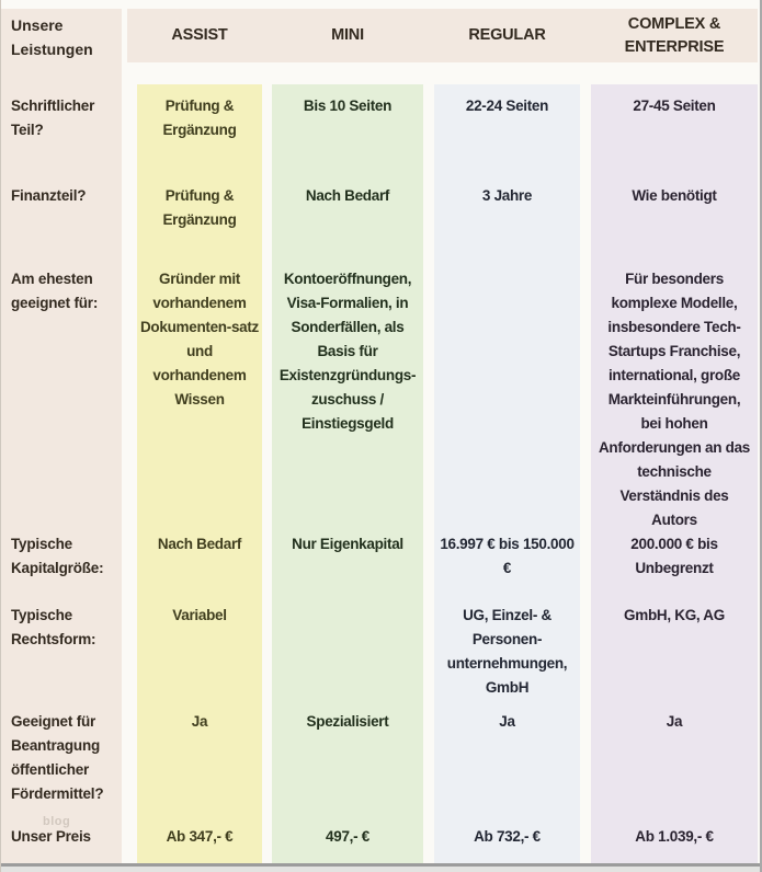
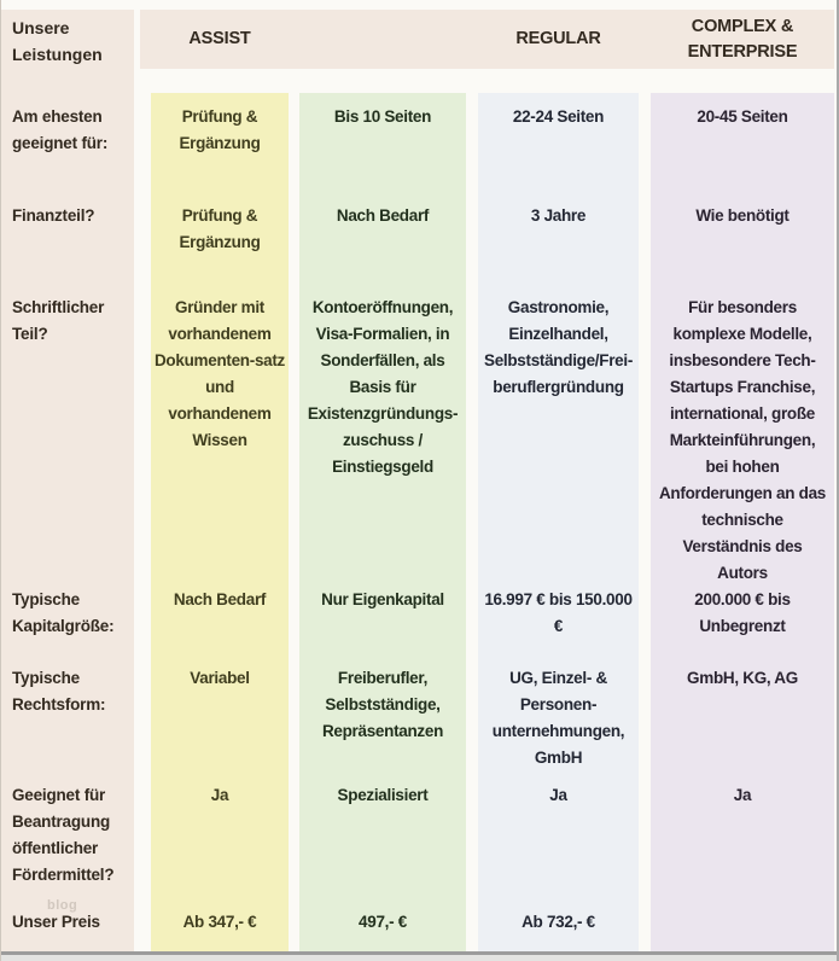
  Unsere Leistungen
- Schriftlicher Teil?
+ Am ehesten geeignet für:
  Finanzteil?
- Am ehesten geeignet für:
+ Schriftlicher Teil?
  Typische Kapitalgröße:
  Typische Rechtsform:
  Geeignet für Beantragung öffentlicher Fördermittel?
  Unser Preis
  blog
  ASSIST
- MINI
  REGULAR
  COMPLEX & ENTERPRISE
  Prüfung & Ergänzung
  Prüfung & Ergänzung
  Gründer mit vorhandenem Dokumenten-satz und vorhandenem Wissen
  Nach Bedarf
  Variabel
  Ja
  Ab 347,- €
  Bis 10 Seiten
  Nach Bedarf
  Kontoeröffnungen, Visa-Formalien, in Sonderfällen, als Basis für Existenzgründungs-zuschuss / Einstiegsgeld
  Nur Eigenkapital
+ Freiberufler, Selbstständige, Repräsentanzen
  Spezialisiert
  497,- €
  22-24 Seiten
  3 Jahre
+ Gastronomie, Einzelhandel, Selbstständige/Frei-beruflergründung
  16.997 € bis 150.000 €
  UG, Einzel- & Personen-unternehmungen, GmbH
  Ja
  Ab 732,- €
- 27-45 Seiten
+ 20-45 Seiten
  Wie benötigt
  Für besonders komplexe Modelle, insbesondere Tech-Startups Franchise, international, große Markteinführungen, bei hohen Anforderungen an das technische Verständnis des Autors
  200.000 € bis Unbegrenzt
  GmbH, KG, AG
  Ja
- Ab 1.039,- €
